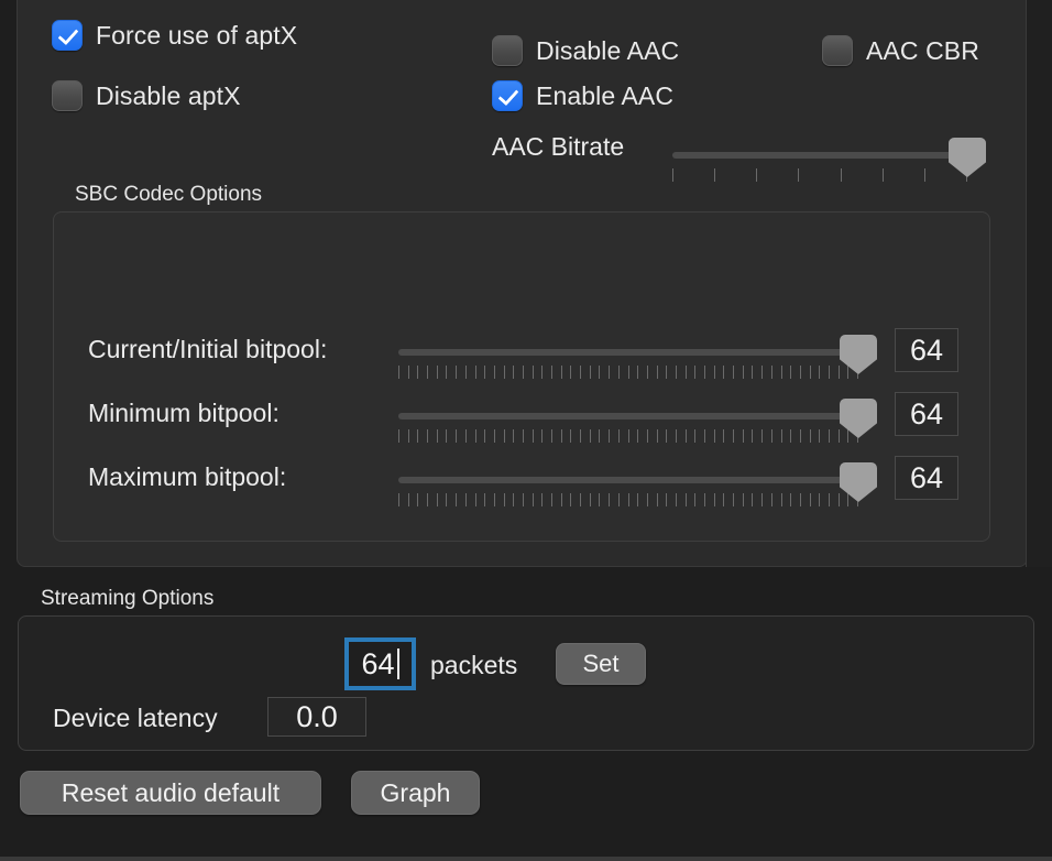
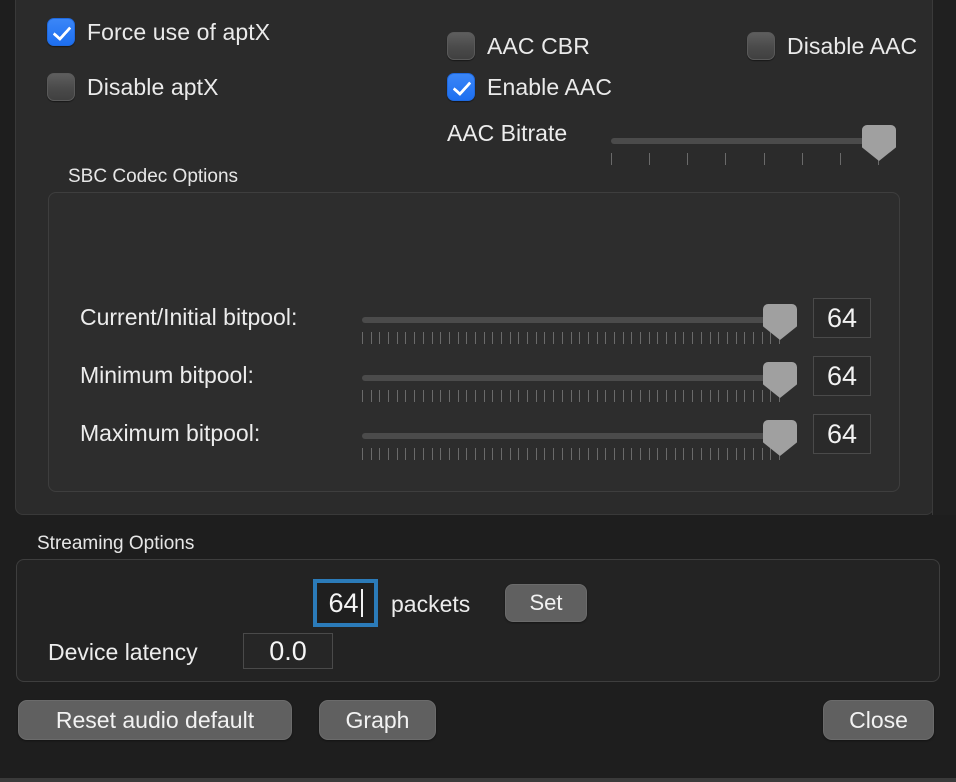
  Force use of aptX
  Disable aptX
- Disable AAC
+ AAC CBR
  Enable AAC
- AAC CBR
+ Disable AAC
  AAC Bitrate
  SBC Codec Options
  Current/Initial bitpool:
  64
  Minimum bitpool:
  64
  Maximum bitpool:
  64
  Streaming Options
  64
  packets
  Set
  Device latency
  0.0
  Reset audio default
  Graph
+ Close
